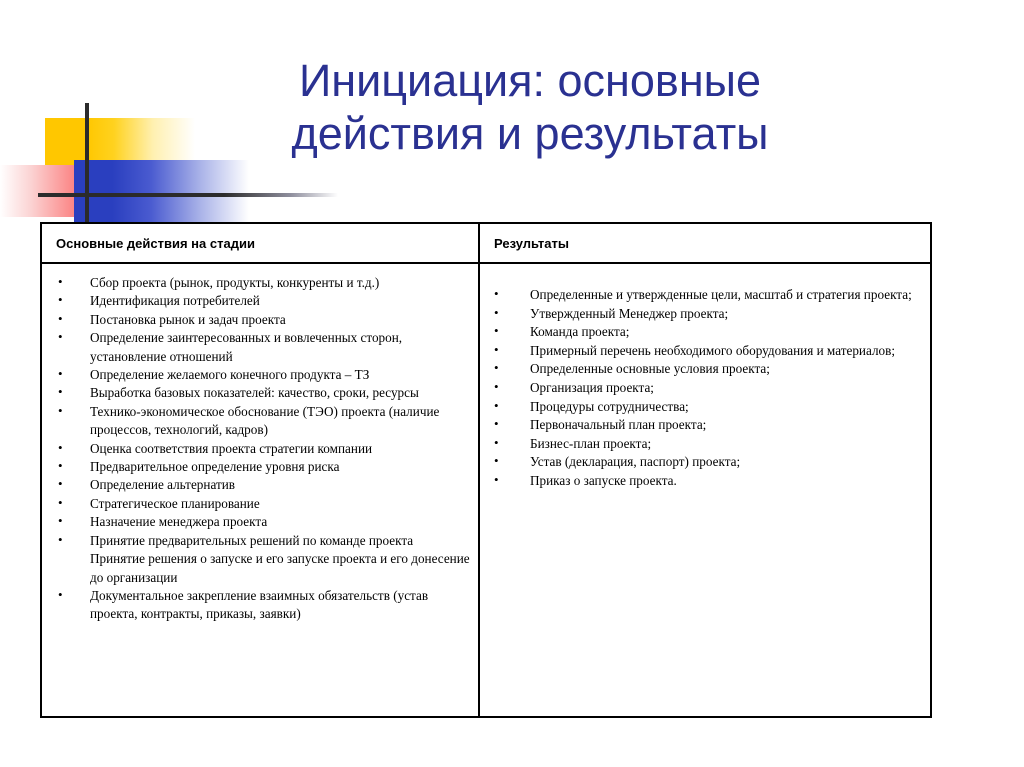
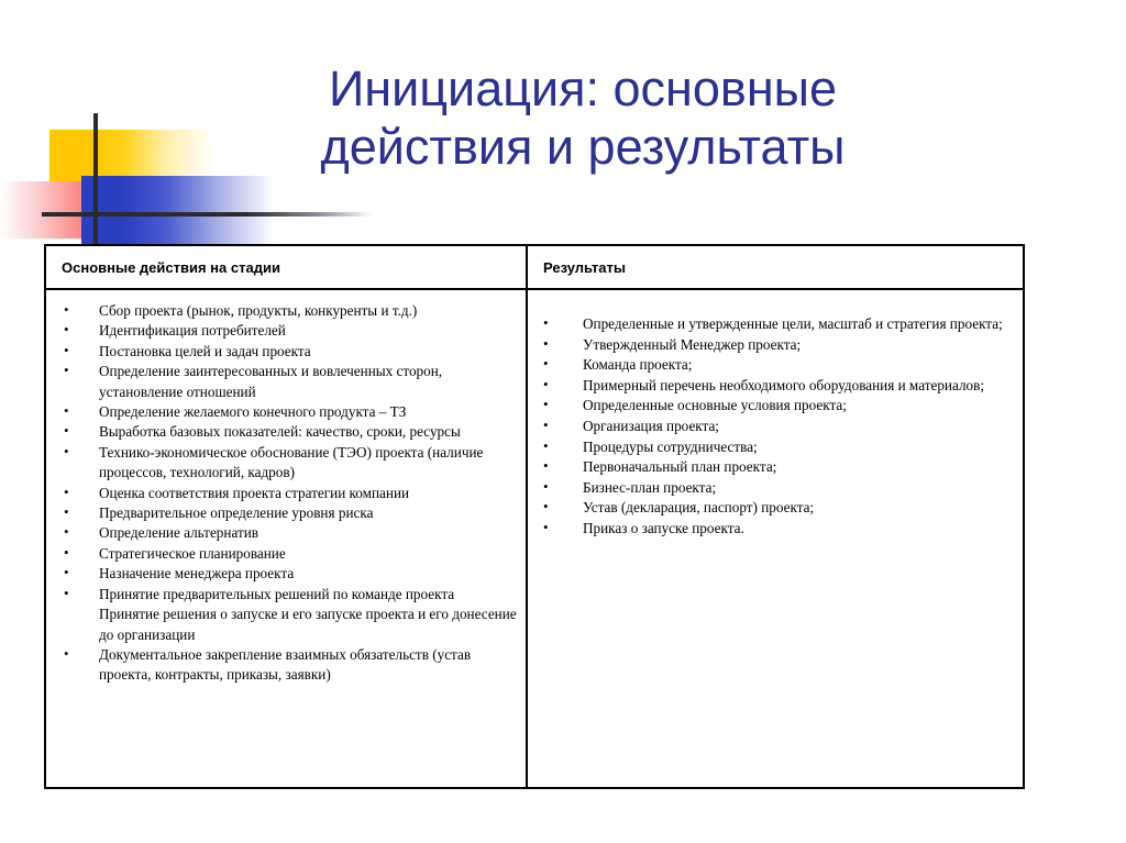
  Инициация: основные
  действия и результаты
  Основные действия на стадии
  Результаты
  Сбор проекта (рынок, продукты, конкуренты и т.д.)
  Идентификация потребителей
- Постановка рынок и задач проекта
+ Постановка целей и задач проекта
  Определение заинтересованных и вовлеченных сторон, установление отношений
  Определение желаемого конечного продукта – ТЗ
  Выработка базовых показателей: качество, сроки, ресурсы
  Технико-экономическое обоснование (ТЭО) проекта (наличие процессов, технологий, кадров)
  Оценка соответствия проекта стратегии компании
  Предварительное определение уровня риска
  Определение альтернатив
  Стратегическое планирование
  Назначение менеджера проекта
  Принятие предварительных решений по команде проекта Принятие решения о запуске и его запуске проекта и его донесение до организации
  Документальное закрепление взаимных обязательств (устав проекта, контракты, приказы, заявки)
  Определенные и утвержденные цели, масштаб и стратегия проекта;
  Утвержденный Менеджер проекта;
  Команда проекта;
  Примерный перечень необходимого оборудования и материалов;
  Определенные основные условия проекта;
  Организация проекта;
  Процедуры сотрудничества;
  Первоначальный план проекта;
  Бизнес-план проекта;
  Устав (декларация, паспорт) проекта;
  Приказ о запуске проекта.
